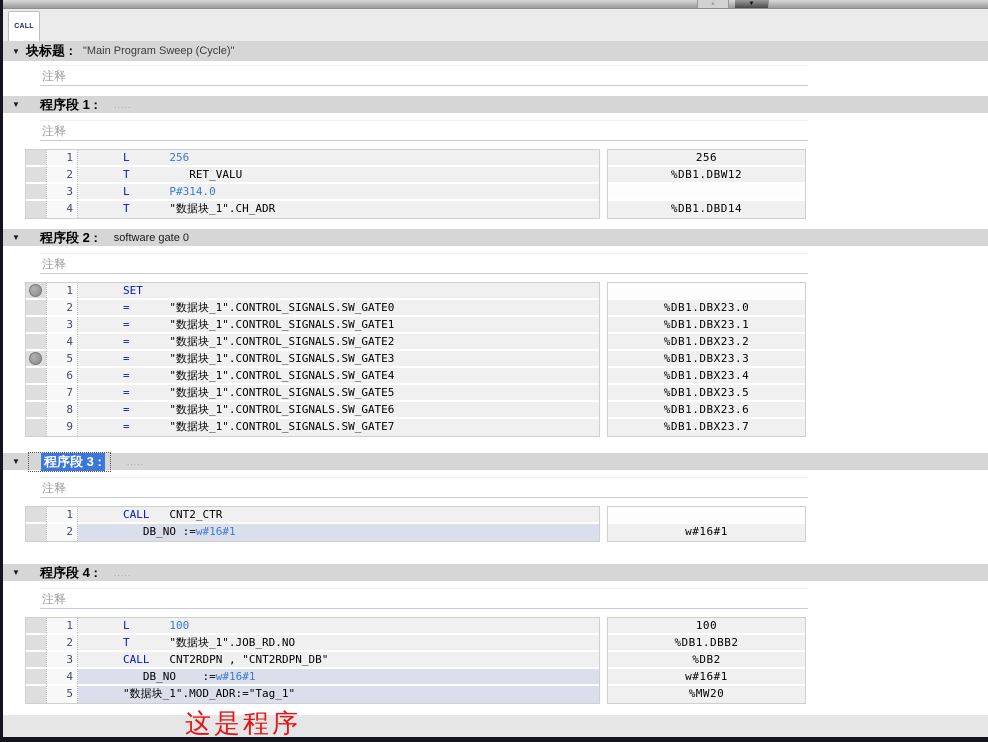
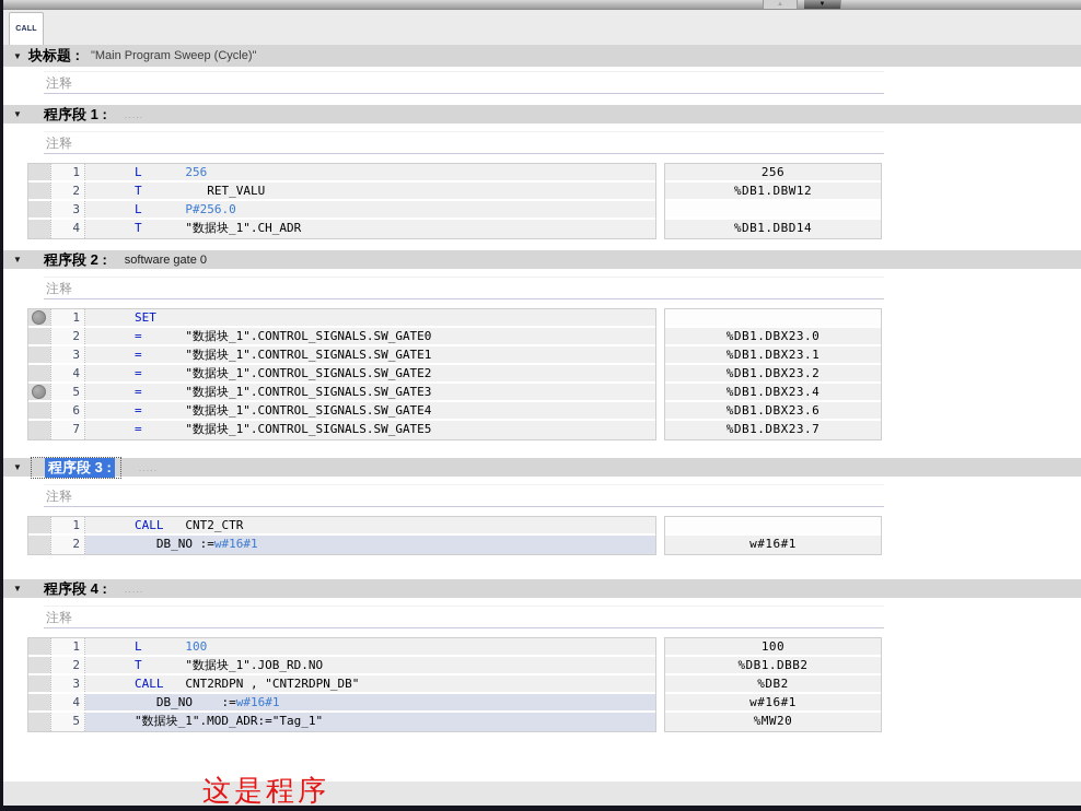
  ▼
  块标题 :
  "Main Program Sweep (Cycle)"
  注释
  ▼
  程序段 1 :
  .....
  注释
  1
  L 256
  2
  T RET_VALU
  3
- L P#314.0
+ L P#256.0
  4
  T "数据块_1".CH_ADR
  256
  %DB1.DBW12
  %DB1.DBD14
  ▼
  程序段 2 :
  software gate 0
  注释
  1
  SET
  2
  = "数据块_1".CONTROL_SIGNALS.SW_GATE0
  3
  = "数据块_1".CONTROL_SIGNALS.SW_GATE1
  4
  = "数据块_1".CONTROL_SIGNALS.SW_GATE2
  5
  = "数据块_1".CONTROL_SIGNALS.SW_GATE3
  6
  = "数据块_1".CONTROL_SIGNALS.SW_GATE4
  7
  = "数据块_1".CONTROL_SIGNALS.SW_GATE5
- 8
- = "数据块_1".CONTROL_SIGNALS.SW_GATE6
- 9
- = "数据块_1".CONTROL_SIGNALS.SW_GATE7
  %DB1.DBX23.0
  %DB1.DBX23.1
  %DB1.DBX23.2
- %DB1.DBX23.3
  %DB1.DBX23.4
- %DB1.DBX23.5
  %DB1.DBX23.6
  %DB1.DBX23.7
  ▼
  程序段 3 :
  .....
  注释
  1
  CALL CNT2_CTR
  2
  DB_NO :=w#16#1
  w#16#1
  ▼
  程序段 4 :
  .....
  注释
  1
  L 100
  2
  T "数据块_1".JOB_RD.NO
  3
  CALL CNT2RDPN , "CNT2RDPN_DB"
  4
  DB_NO :=w#16#1
  5
  "数据块_1".MOD_ADR:="Tag_1"
  100
  %DB1.DBB2
  %DB2
  w#16#1
  %MW20
  这是程序
